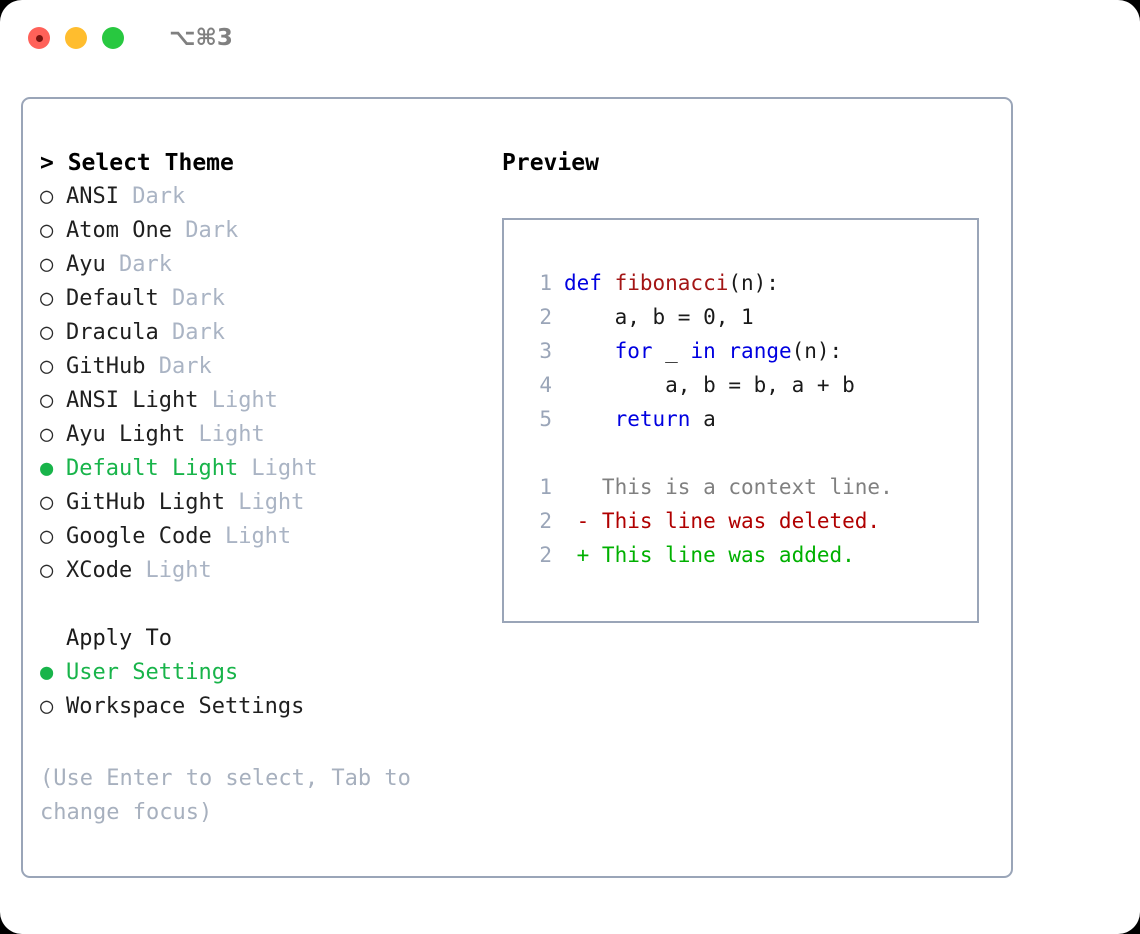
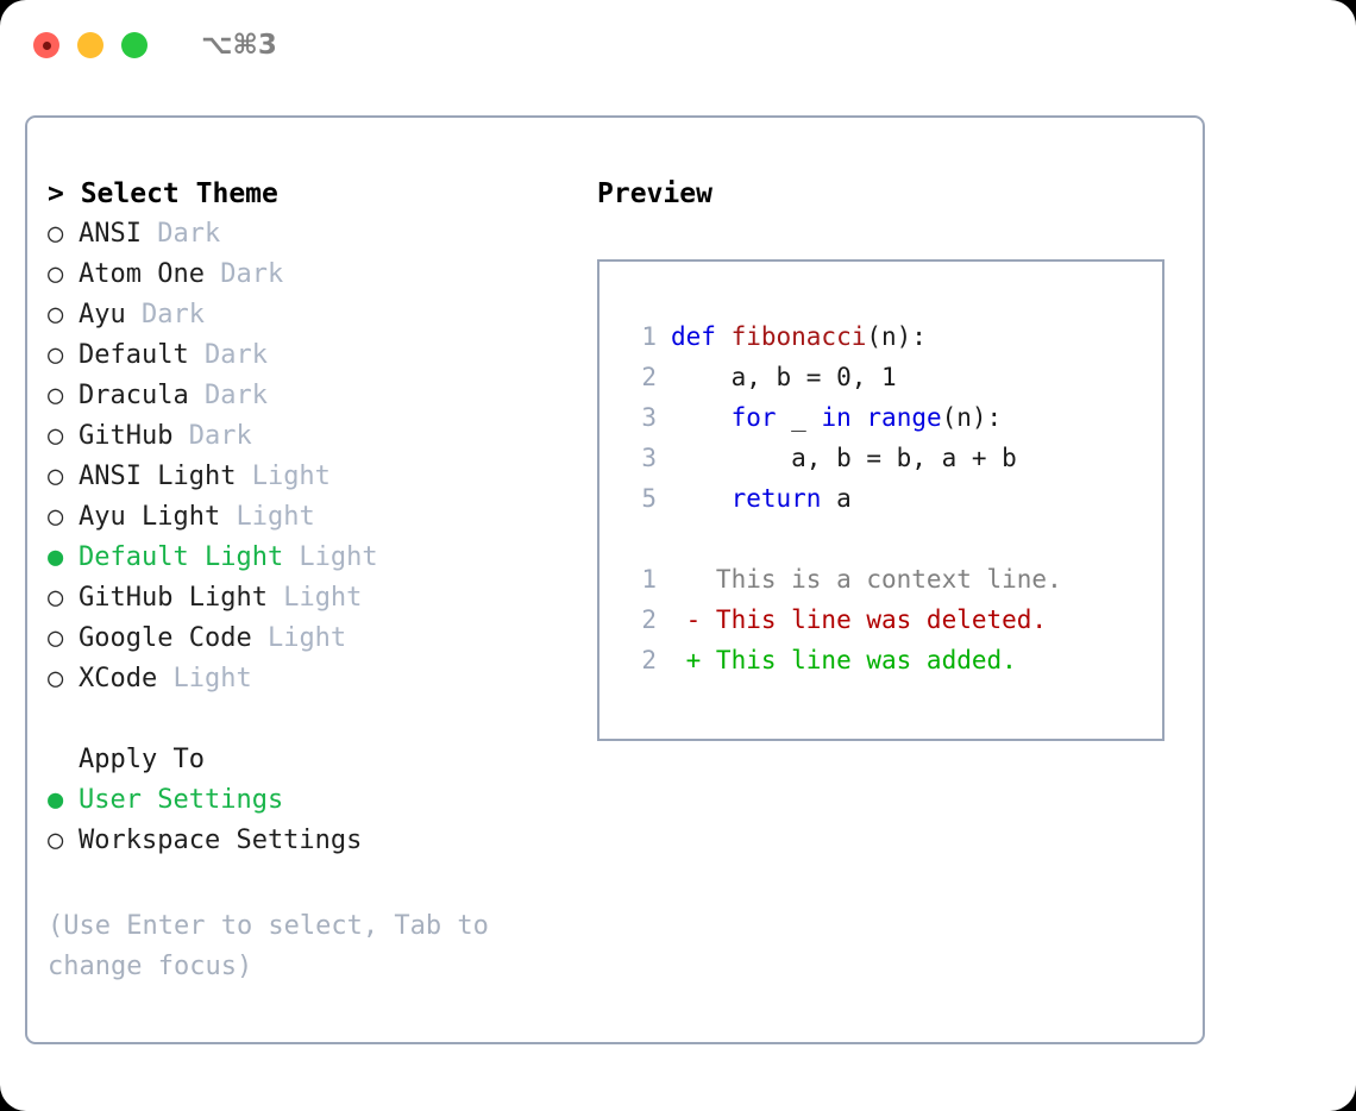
  ⌥⌘3
  > Select Theme
  ○ ANSI Dark
  ○ Atom One Dark
  ○ Ayu Dark
  ○ Default Dark
  ○ Dracula Dark
  ○ GitHub Dark
  ○ ANSI Light Light
  ○ Ayu Light Light
  ● Default Light Light
  ○ GitHub Light Light
  ○ Google Code Light
  ○ XCode Light
  Apply To
  ● User Settings
  ○ Workspace Settings
  (Use Enter to select, Tab to change focus)
  Preview
  1 def fibonacci(n):
  2 a, b = 0, 1
  3 for _ in range(n):
- 4 a, b = b, a + b
+ 3 a, b = b, a + b
  5 return a
  1 This is a context line.
  2 - This line was deleted.
  2 + This line was added.
